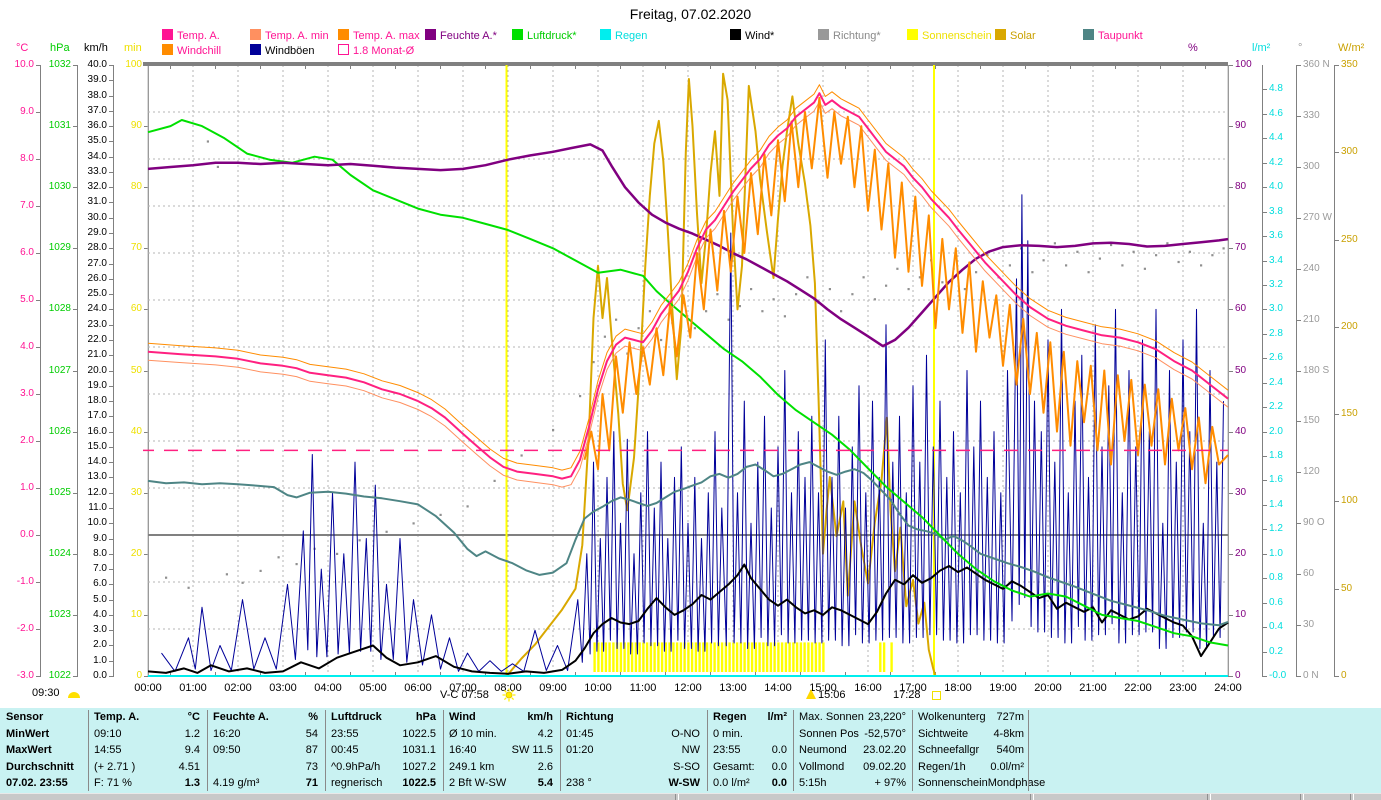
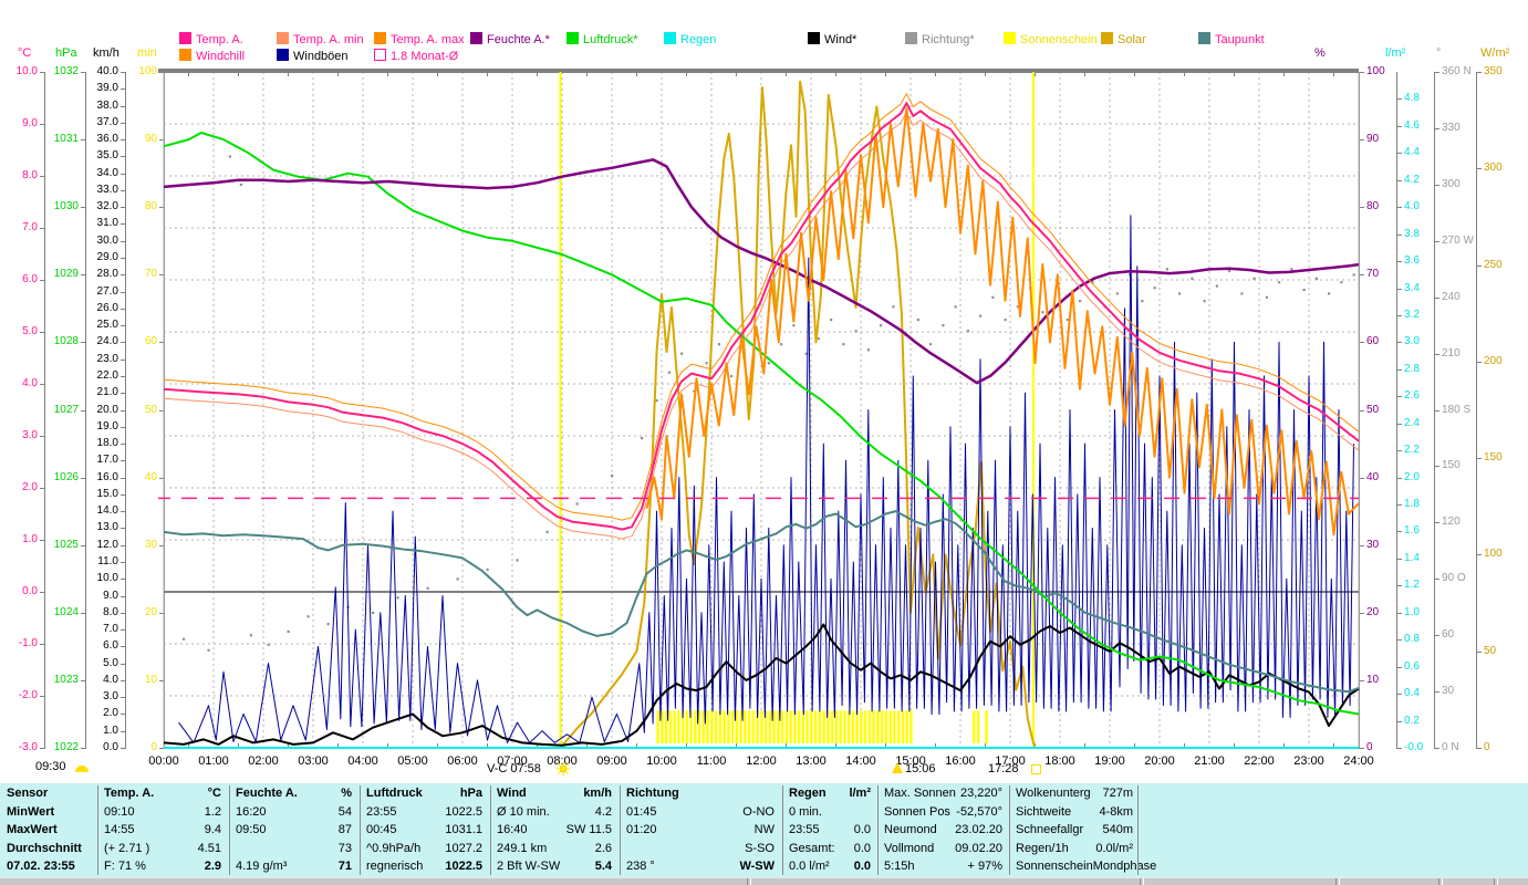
- Freitag, 07.02.2020
  Temp. A.
  Temp. A. min
  Temp. A. max
  Feuchte A.*
  Luftdruck*
  Regen
  Wind*
  Richtung*
  Sonnenschein
  Solar
  Taupunkt
  Windchill
  Windböen
  1.8 Monat-Ø
  °C
  hPa
  km/h
  min
  %
  l/m²
  °
  W/m²
  10.0
  9.0
  8.0
  7.0
  6.0
  5.0
  4.0
  3.0
  2.0
  1.0
  0.0
  -1.0
  -2.0
  -3.0
  1032
  1031
  1030
  1029
  1028
  1027
  1026
  1025
  1024
  1023
  1022
  40.0
  39.0
  38.0
  37.0
  36.0
  35.0
  34.0
  33.0
  32.0
  31.0
  30.0
  29.0
  28.0
  27.0
  26.0
  25.0
  24.0
  23.0
  22.0
  21.0
  20.0
  19.0
  18.0
  17.0
  16.0
  15.0
  14.0
  13.0
  12.0
  11.0
  10.0
  9.0
  8.0
  7.0
  6.0
  5.0
  4.0
  3.0
  2.0
  1.0
  0.0
  100
  90
  80
  70
  60
  50
  40
  30
  20
  10
  0
  100
  90
  80
  70
  60
  50
  40
  30
  20
  10
  0
  4.8
  4.6
  4.4
  4.2
  4.0
  3.8
  3.6
  3.4
  3.2
  3.0
  2.8
  2.6
  2.4
  2.2
  2.0
  1.8
  1.6
  1.4
  1.2
  1.0
  0.8
  0.6
  0.4
  0.2
  -0.0
  360 N
  330
  300
  270 W
  240
  210
  180 S
  150
  120
  90 O
  60
  30
  0 N
  350
  300
  250
  200
  150
  100
  50
  0
  00:00
  01:00
  02:00
  03:00
  04:00
  05:00
  06:00
  07:00
  08:00
  09:00
  10:00
  11:00
  12:00
  13:00
  14:00
  15:00
  16:00
  17:00
  18:00
  19:00
  20:00
  21:00
  22:00
  23:00
  24:00
  09:30
  V-C 07:58
  15:06
  17:28
  Sensor
  MinWert
  MaxWert
  Durchschnitt
  07.02. 23:55
  Temp. A.
  °C
  09:10
  1.2
  14:55
  9.4
  (+ 2.71 )
  4.51
  F: 71 %
- 1.3
+ 2.9
  Feuchte A.
  %
  16:20
  54
  09:50
  87
  73
  4.19 g/m³
  71
  Luftdruck
  hPa
  23:55
  1022.5
  00:45
  1031.1
  ^0.9hPa/h
  1027.2
  regnerisch
  1022.5
  Wind
  km/h
  Ø 10 min.
  4.2
  16:40
  SW 11.5
  249.1 km
  2.6
  2 Bft W-SW
  5.4
  Richtung
  01:45
  O-NO
  01:20
  NW
  S-SO
  238 °
  W-SW
  Regen
  l/m²
  0 min.
  23:55
  0.0
  Gesamt:
  0.0
  0.0 l/m²
  0.0
  Max. Sonnen
  23,220°
  Sonnen Pos
  -52,570°
  Neumond
  23.02.20
  Vollmond
  09.02.20
  5:15h
  + 97%
  Wolkenunterg
  727m
  Sichtweite
  4-8km
  Schneefallgr
  540m
  Regen/1h
  0.0l/m²
  Sonnenschein
  Mondphase
